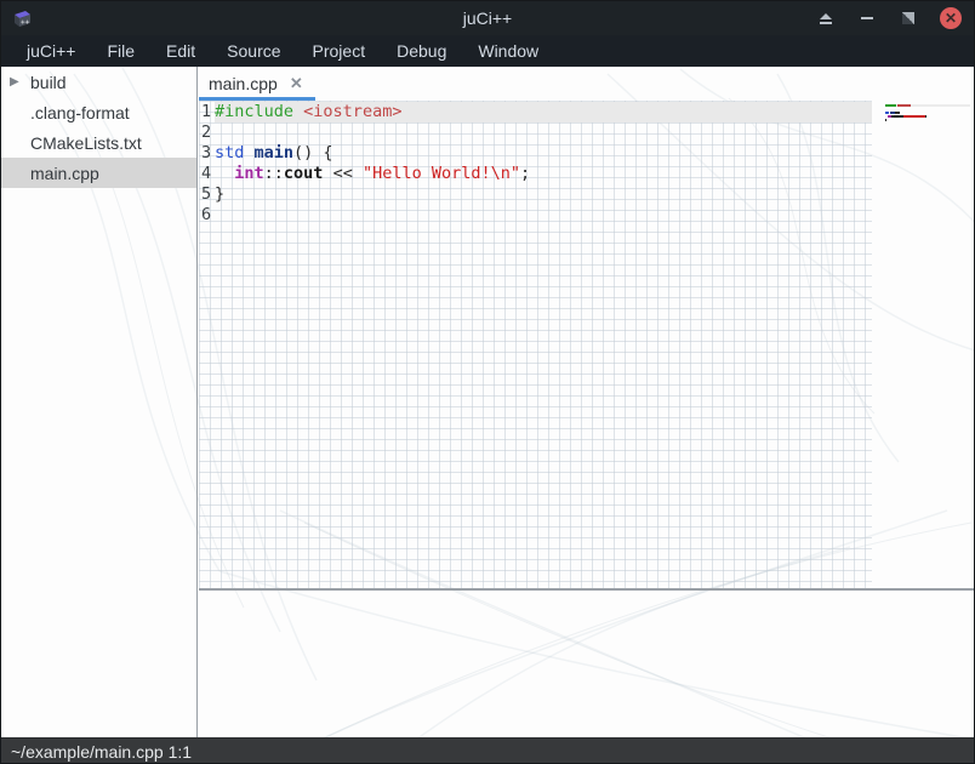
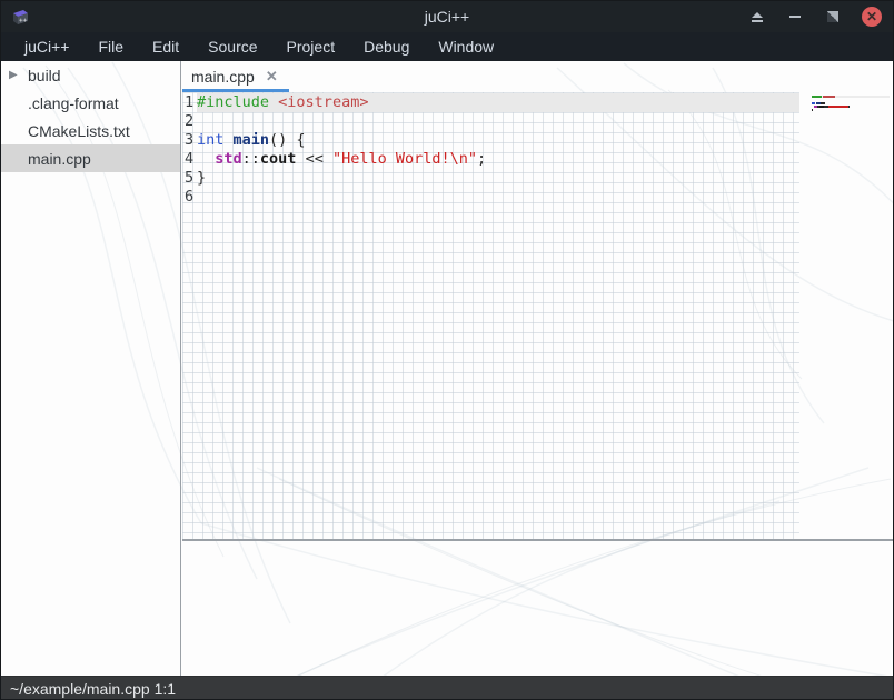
  juCi++
  ✕
  juCi++
  File
  Edit
  Source
  Project
  Debug
  Window
  ▶
  build
  .clang-format
  CMakeLists.txt
  main.cpp
  main.cpp
  ✕
  1
  #include <iostream>
  2
  3
- std main() {
+ int main() {
  4
- int::cout << "Hello World!\n";
+ std::cout << "Hello World!\n";
  5
  }
  6
  ~/example/main.cpp 1:1
